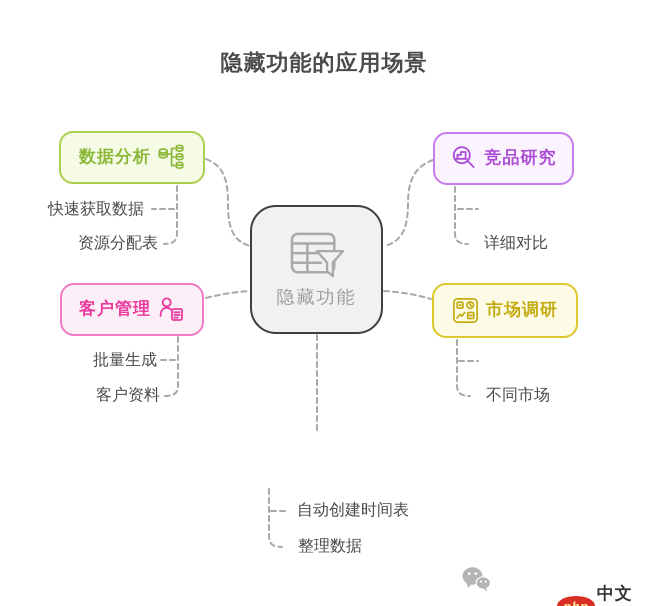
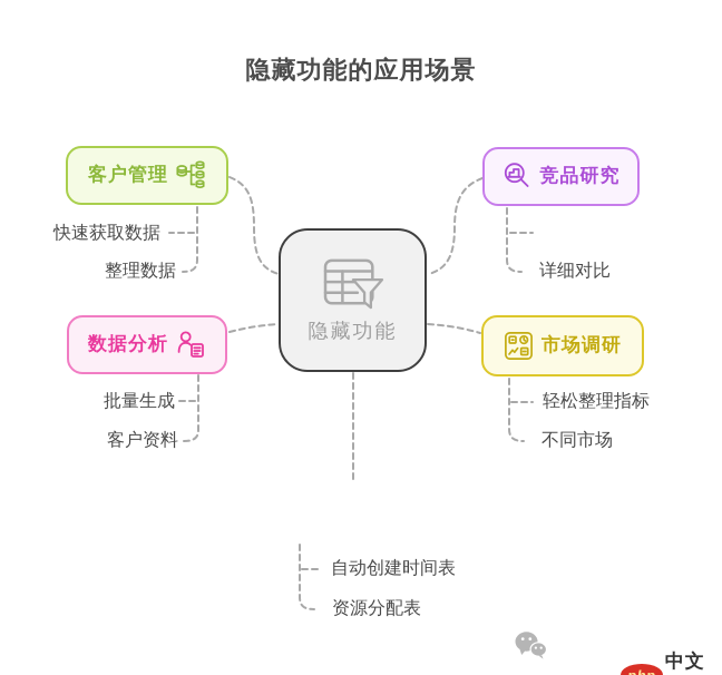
  隐藏功能的应用场景
  隐藏功能
- 数据分析
+ 客户管理
  快速获取数据
- 资源分配表
+ 整理数据
  竞品研究
  详细对比
- 客户管理
+ 数据分析
  批量生成
  客户资料
  市场调研
+ 轻松整理指标
  不同市场
  自动创建时间表
- 整理数据
+ 资源分配表
